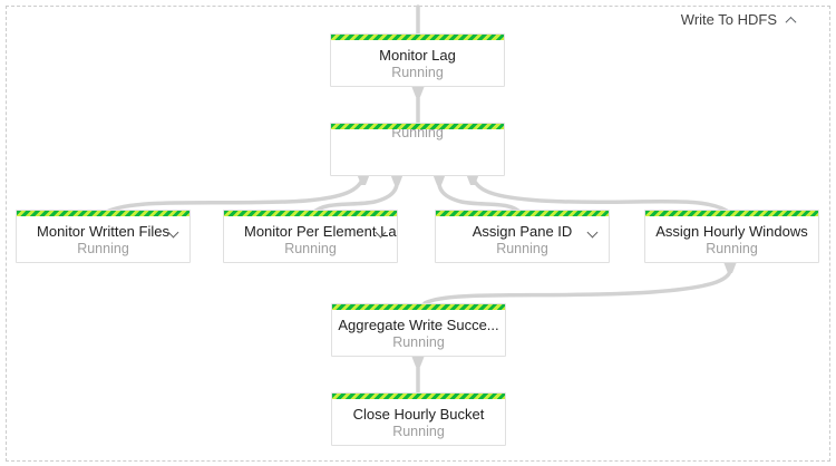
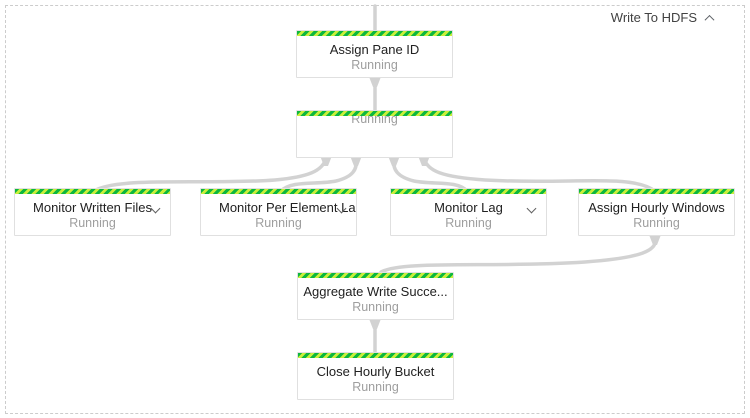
  Write To HDFS
- Monitor Lag
+ Assign Pane ID
  Running
  Running
  Monitor Written Files
  Running
  Monitor Per Element La
  Running
- Assign Pane ID
+ Monitor Lag
  Running
  Assign Hourly Windows
  Running
  Aggregate Write Succe...
  Running
  Close Hourly Bucket
  Running
